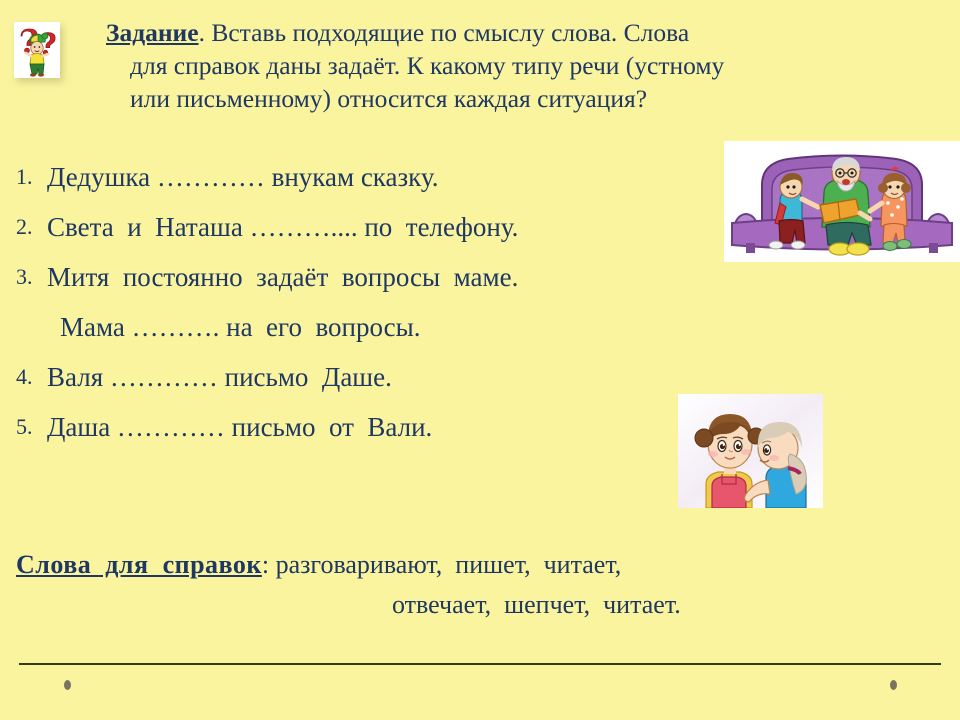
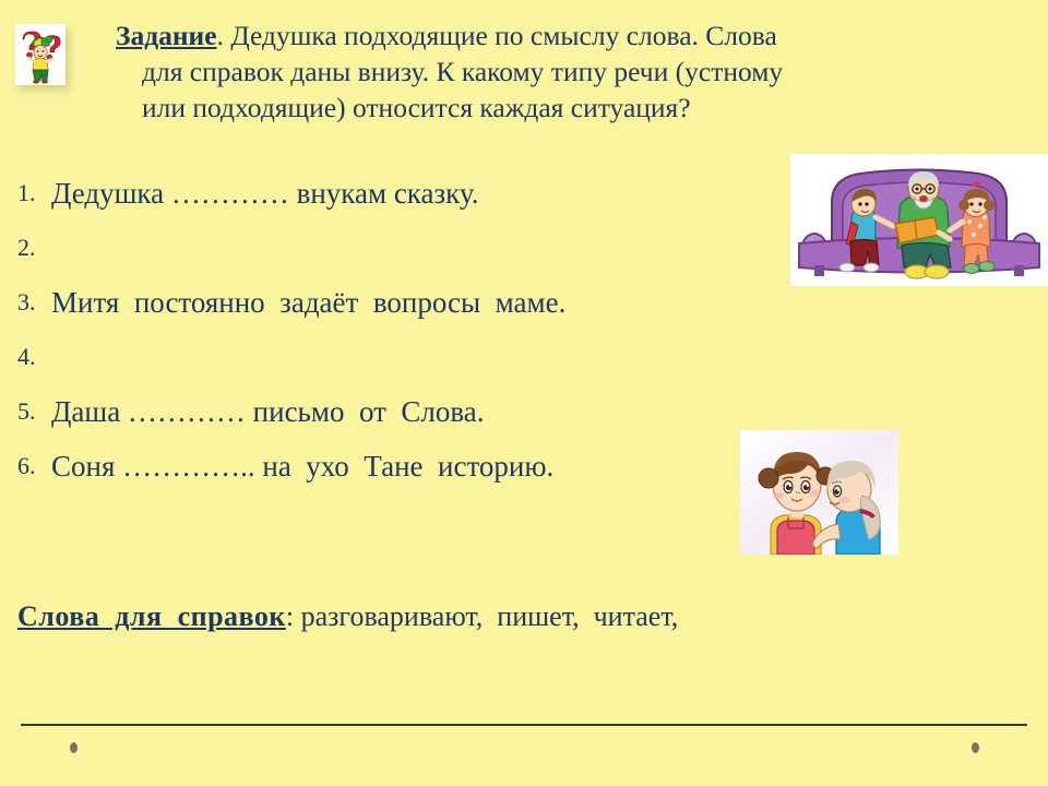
- Задание. Вставь подходящие по смыслу слова. Слова
+ Задание. Дедушка подходящие по смыслу слова. Слова
- для справок даны задаёт. К какому типу речи (устному
+ для справок даны внизу. К какому типу речи (устному
- или письменному) относится каждая ситуация?
+ или подходящие) относится каждая ситуация?
  1.
  Дедушка ………… внукам сказку.
  2.
- Света и Наташа ……….... по телефону.
  3.
  Митя постоянно задаёт вопросы маме.
- Мама ………. на его вопросы.
  4.
- Валя ………… письмо Даше.
  5.
- Даша ………… письмо от Вали.
+ Даша ………… письмо от Слова.
+ 6.
+ Соня ………….. на ухо Тане историю.
  Слова для справок: разговаривают, пишет, читает,
- отвечает, шепчет, читает.
